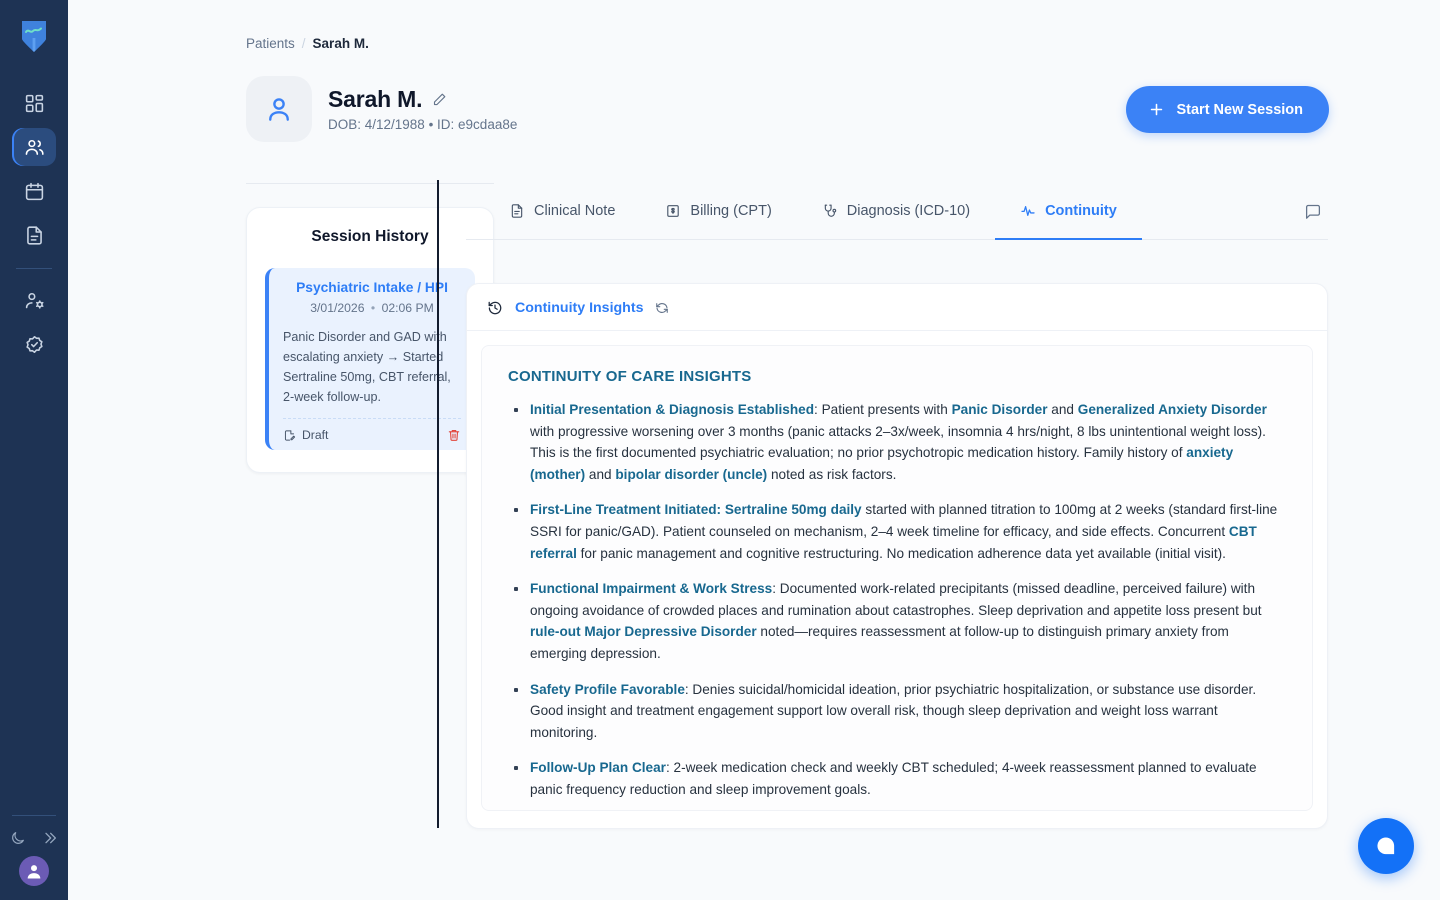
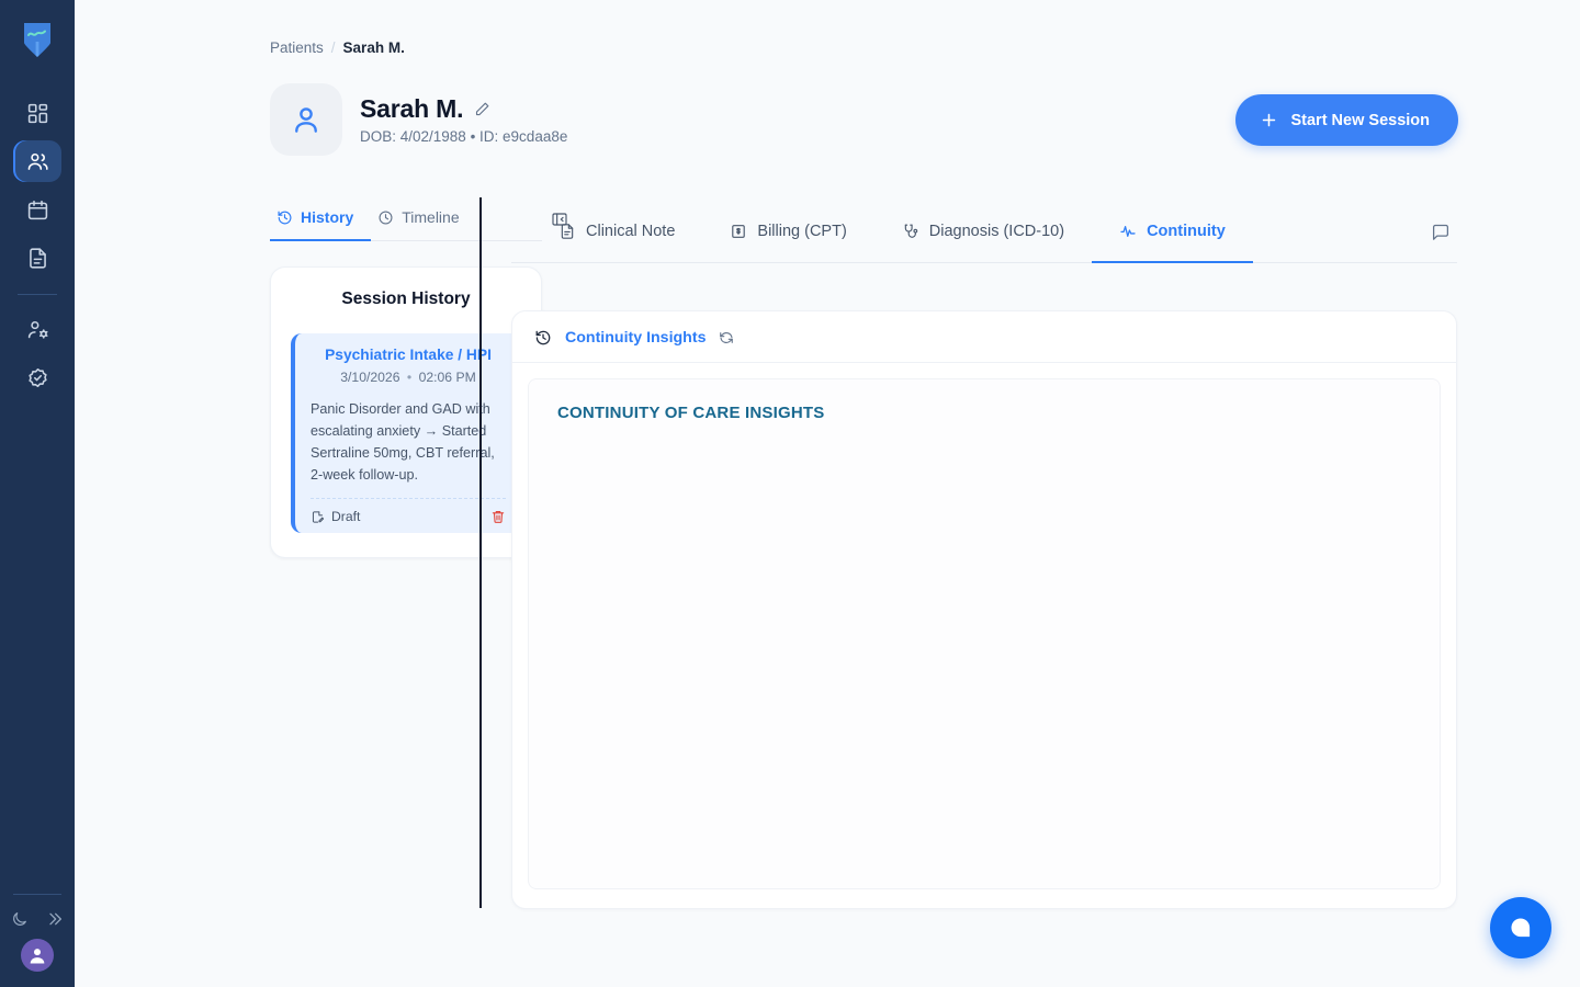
  Patients
  /
  Sarah M.
  Sarah M.
- DOB: 4/12/1988 • ID: e9cdaa8e
+ DOB: 4/02/1988 • ID: e9cdaa8e
  Start New Session
+ History
+ Timeline
  Session History
  Psychiatric Intake / HPI
- 3/01/2026 • 02:06 PM
+ 3/10/2026 • 02:06 PM
  Panic Disorder and GAD wih escalating anxiety → Started Sertraline 50mg, CBT referral, 2-week follow-up.
  Draft
  Clinical Note
  Billing (CPT)
  Diagnosis (ICD-10)
  Continuity
  Continuity Insights
  CONTINUITY OF CARE INSIGHTS
- Initial Presentation & Diagnosis Established: Patient presents with Panic Disorder and Generalized Anxiety Disorder with progressive worsening over 3 months (panic attacks 2–3x/week, insomnia 4 hrs/night, 8 lbs unintentional weight loss). This is the first documented psychiatric evaluation; no prior psychotropic medication history. Family history of anxiety (mother) and bipolar disorder (uncle) noted as risk factors.
- First-Line Treatment Initiated: Sertraline 50mg daily started with planned titration to 100mg at 2 weeks (standard first-line SSRI for panic/GAD). Patient counseled on mechanism, 2–4 week timeline for efficacy, and side effects. Concurrent CBT referral for panic management and cognitive restructuring. No medication adherence data yet available (initial visit).
- Functional Impairment & Work Stress: Documented work-related precipitants (missed deadline, perceived failure) with ongoing avoidance of crowded places and rumination about catastrophes. Sleep deprivation and appetite loss present but rule-out Major Depressive Disorder noted—requires reassessment at follow-up to distinguish primary anxiety from emerging depression.
- Safety Profile Favorable: Denies suicidal/homicidal ideation, prior psychiatric hospitalization, or substance use disorder. Good insight and treatment engagement support low overall risk, though sleep deprivation and weight loss warrant monitoring.
- Follow-Up Plan Clear: 2-week medication check and weekly CBT scheduled; 4-week reassessment planned to evaluate panic frequency reduction and sleep improvement goals.
